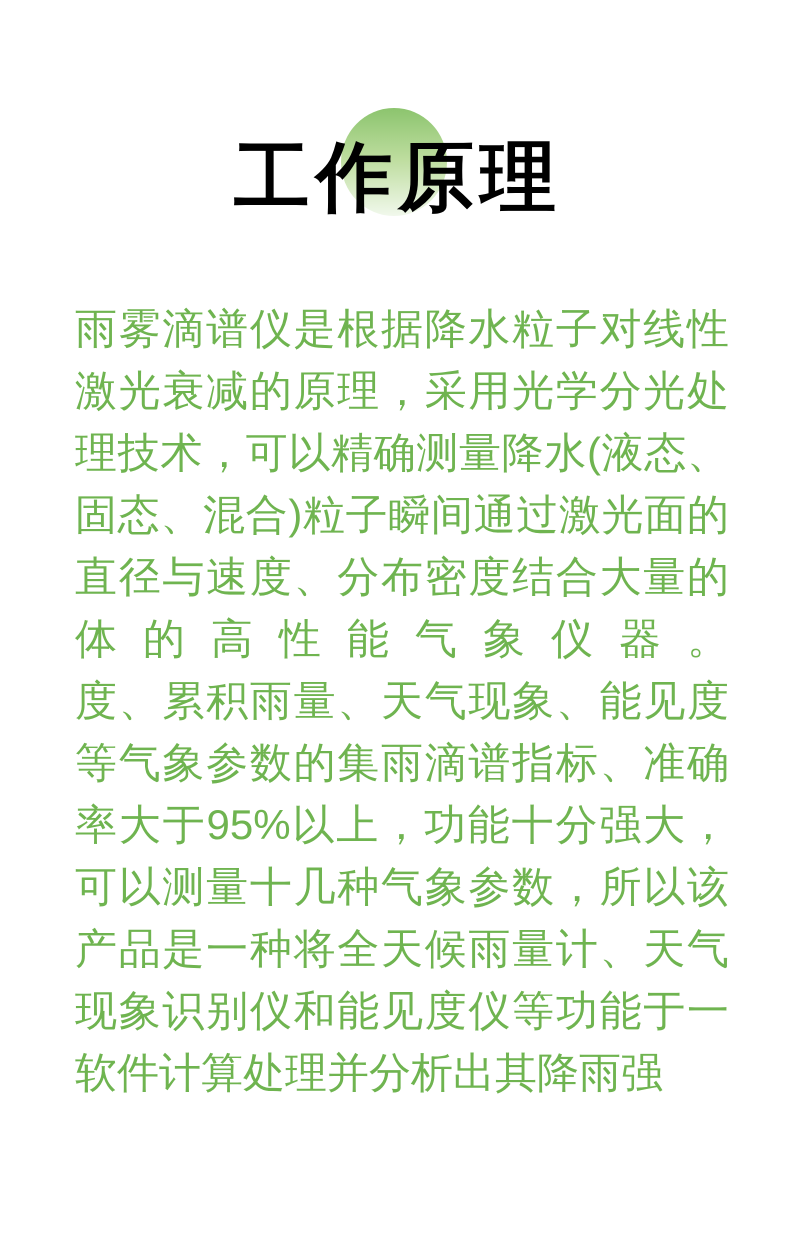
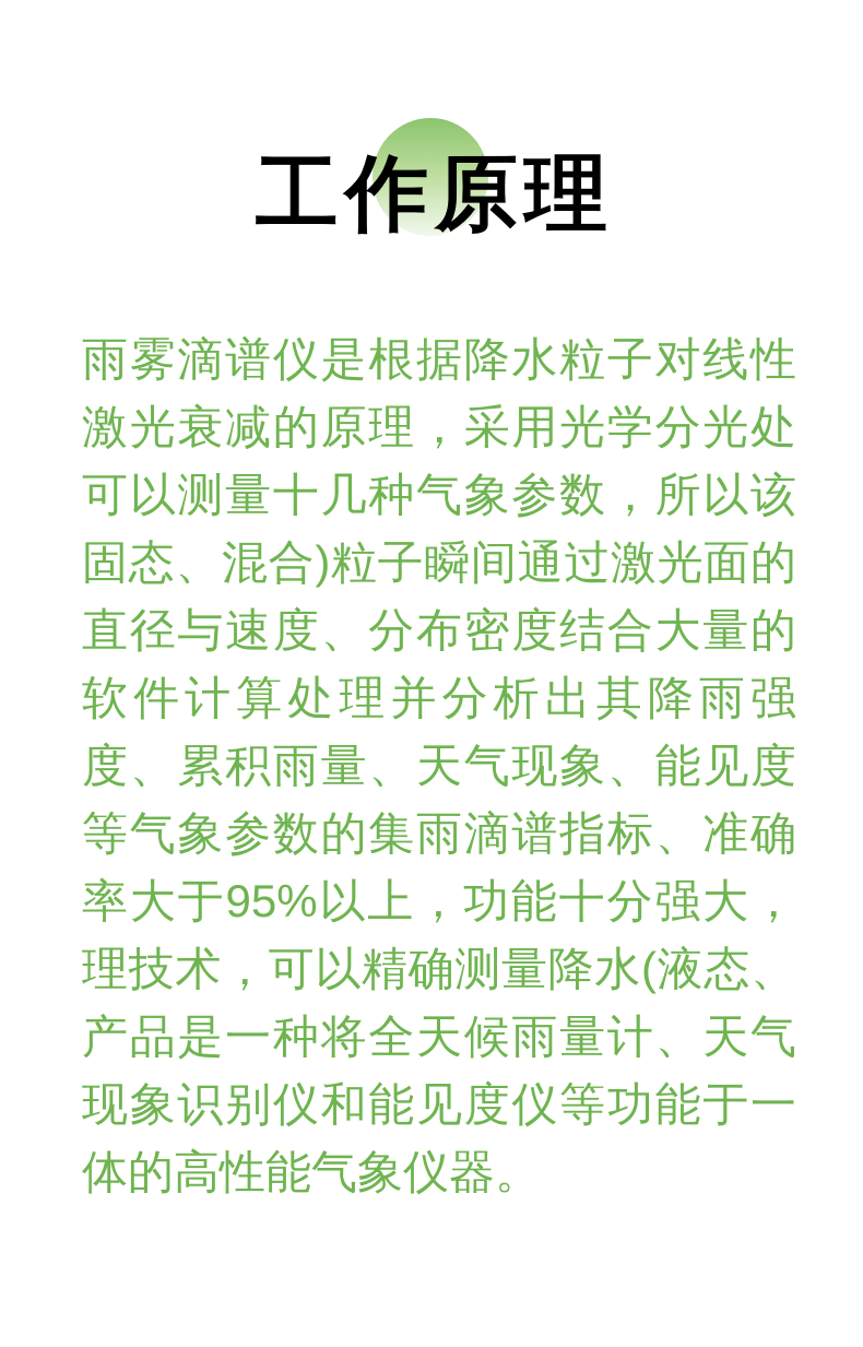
  工作原理
  雨雾滴谱仪是根据降水粒子对线性
  激光衰减的原理，采用光学分光处
- 理技术，可以精确测量降水(液态、
+ 可以测量十几种气象参数，所以该
  固态、混合)粒子瞬间通过激光面的
  直径与速度、分布密度结合大量的
- 体的高性能气象仪器。
+ 软件计算处理并分析出其降雨强
  度、累积雨量、天气现象、能见度
  等气象参数的集雨滴谱指标、准确
  率大于95%以上，功能十分强大，
- 可以测量十几种气象参数，所以该
+ 理技术，可以精确测量降水(液态、
  产品是一种将全天候雨量计、天气
  现象识别仪和能见度仪等功能于一
- 软件计算处理并分析出其降雨强
+ 体的高性能气象仪器。
